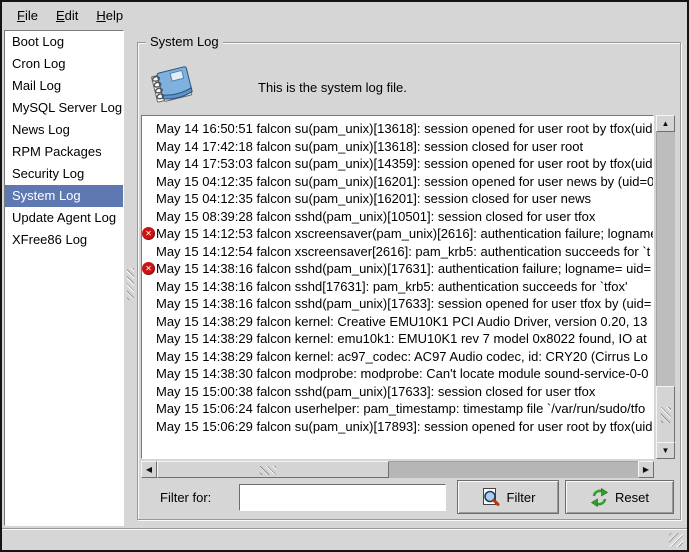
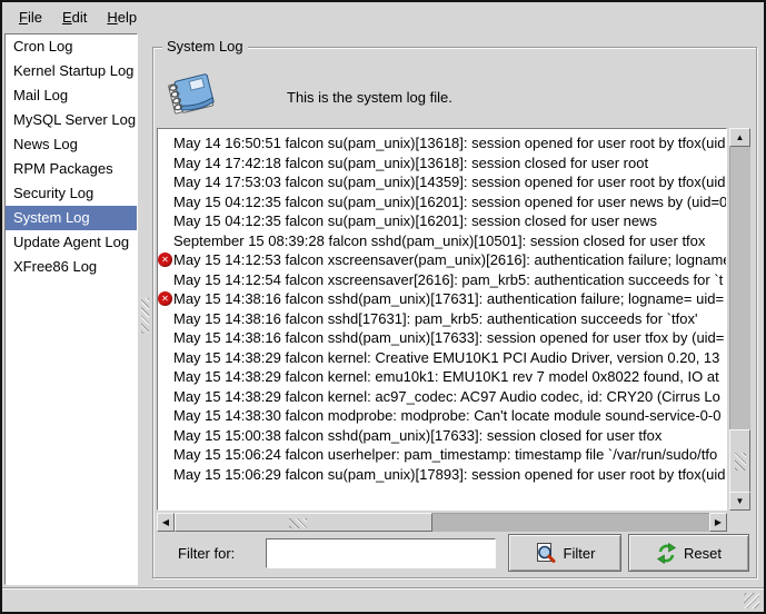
  File
  Edit
  Help
- Boot Log
  Cron Log
+ Kernel Startup Log
  Mail Log
  MySQL Server Log
  News Log
  RPM Packages
  Security Log
  System Log
  Update Agent Log
  XFree86 Log
  System Log
  This is the system log file.
  May 14 16:50:51 falcon su(pam_unix)[13618]: session opened for user root by tfox(uid
  May 14 17:42:18 falcon su(pam_unix)[13618]: session closed for user root
  May 14 17:53:03 falcon su(pam_unix)[14359]: session opened for user root by tfox(uid
  May 15 04:12:35 falcon su(pam_unix)[16201]: session opened for user news by (uid=0
  May 15 04:12:35 falcon su(pam_unix)[16201]: session closed for user news
- May 15 08:39:28 falcon sshd(pam_unix)[10501]: session closed for user tfox
+ September 15 08:39:28 falcon sshd(pam_unix)[10501]: session closed for user tfox
  ✕
  May 15 14:12:53 falcon xscreensaver(pam_unix)[2616]: authentication failure; lognam
  May 15 14:12:54 falcon xscreensaver[2616]: pam_krb5: authentication succeeds for `t
  ✕
  May 15 14:38:16 falcon sshd(pam_unix)[17631]: authentication failure; logname= uid=
  May 15 14:38:16 falcon sshd[17631]: pam_krb5: authentication succeeds for `tfox'
  May 15 14:38:16 falcon sshd(pam_unix)[17633]: session opened for user tfox by (uid=
  May 15 14:38:29 falcon kernel: Creative EMU10K1 PCI Audio Driver, version 0.20, 13
  May 15 14:38:29 falcon kernel: emu10k1: EMU10K1 rev 7 model 0x8022 found, IO at
  May 15 14:38:29 falcon kernel: ac97_codec: AC97 Audio codec, id: CRY20 (Cirrus Lo
  May 15 14:38:30 falcon modprobe: modprobe: Can't locate module sound-service-0-0
  May 15 15:00:38 falcon sshd(pam_unix)[17633]: session closed for user tfox
  May 15 15:06:24 falcon userhelper: pam_timestamp: timestamp file `/var/run/sudo/tfo
  May 15 15:06:29 falcon su(pam_unix)[17893]: session opened for user root by tfox(uid
  ▲
  ▼
  ◀
  ▶
  Filter for:
  Filter
  Reset
